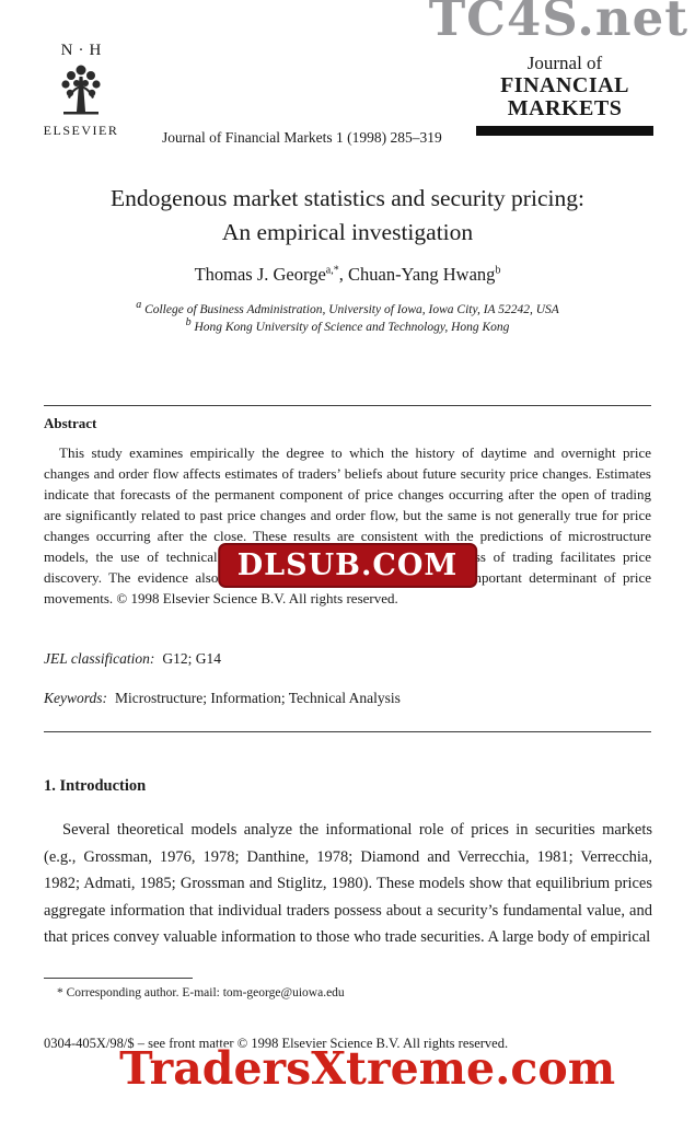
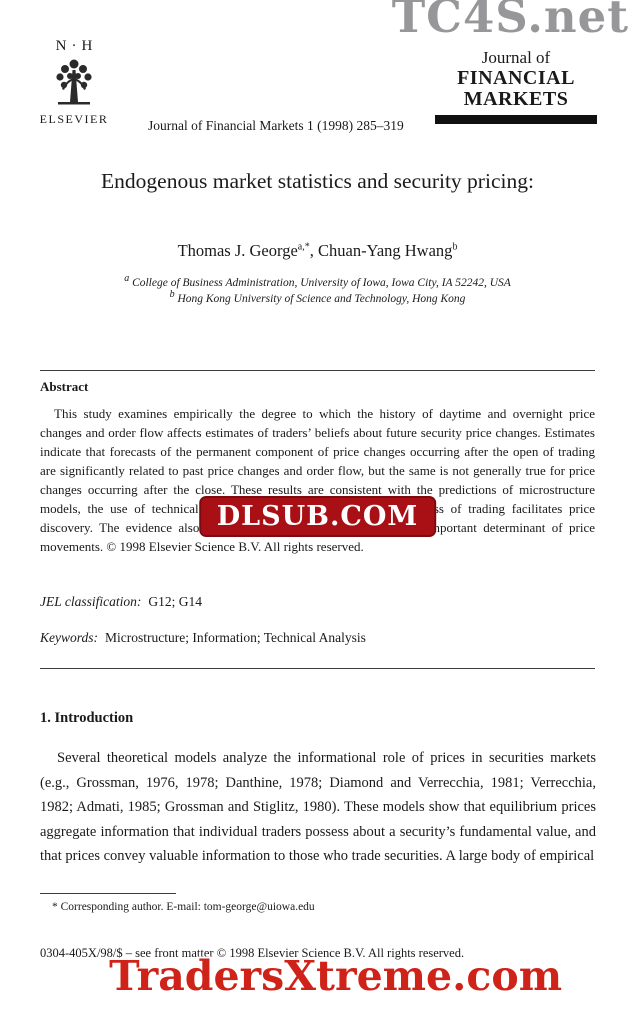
  N·H
  ELSEVIER
  Journal of Financial Markets 1 (1998) 285–319
  Journal of
  FINANCIAL
  MARKETS
  Endogenous market statistics and security pricing:
- An empirical investigation
  Thomas J. Georgea,*, Chuan-Yang Hwangb
  a College of Business Administration, University of Iowa, Iowa City, IA 52242, USA
  b Hong Kong University of Science and Technology, Hong Kong
  Abstract
  This study examines empirically the degree to which the history of daytime and overnight price changes and order flow affects estimates of traders’ beliefs about future security price changes. Estimates indicate that forecasts of the permanent component of price changes occurring after the open of trading are significantly related to past price changes and order flow, but the same is not generally true for price changes occurring after the close. These results are consistent with the predictions of microstructure models, the use of technicalss of trading facilitates price discovery. The evidence alsoportant determinant of price movements. © 1998 Elsevier Science B.V. All rights reserved.
  JEL classification: G12; G14
  Keywords: Microstructure; Information; Technical Analysis
  1. Introduction
  Several theoretical models analyze the informational role of prices in securities markets (e.g., Grossman, 1976, 1978; Danthine, 1978; Diamond and Verrecchia, 1981; Verrecchia, 1982; Admati, 1985; Grossman and Stiglitz, 1980). These models show that equilibrium prices aggregate information that individual traders possess about a security’s fundamental value, and that prices convey valuable information to those who trade securities. A large body of empirical
  * Corresponding author. E-mail: tom-george@uiowa.edu
  0304-405X/98/$ – see front matter © 1998 Elsevier Science B.V. All rights reserved.
  TC4S.net
  DLSUB.COM
  TradersXtreme.com
